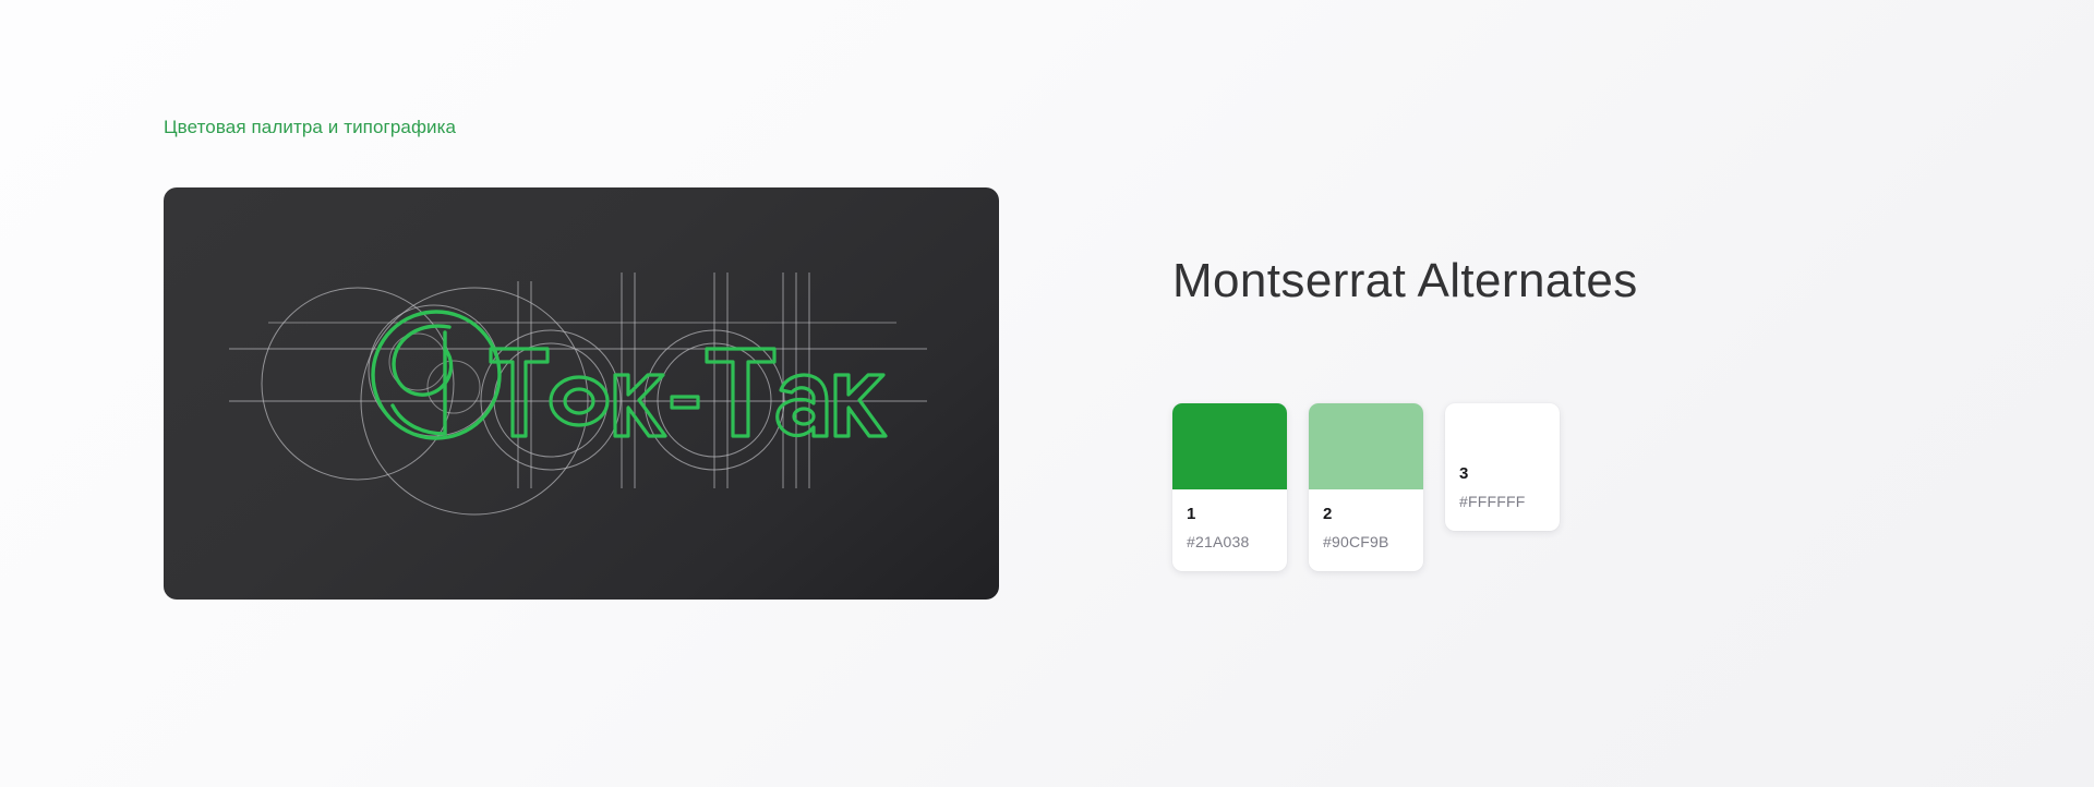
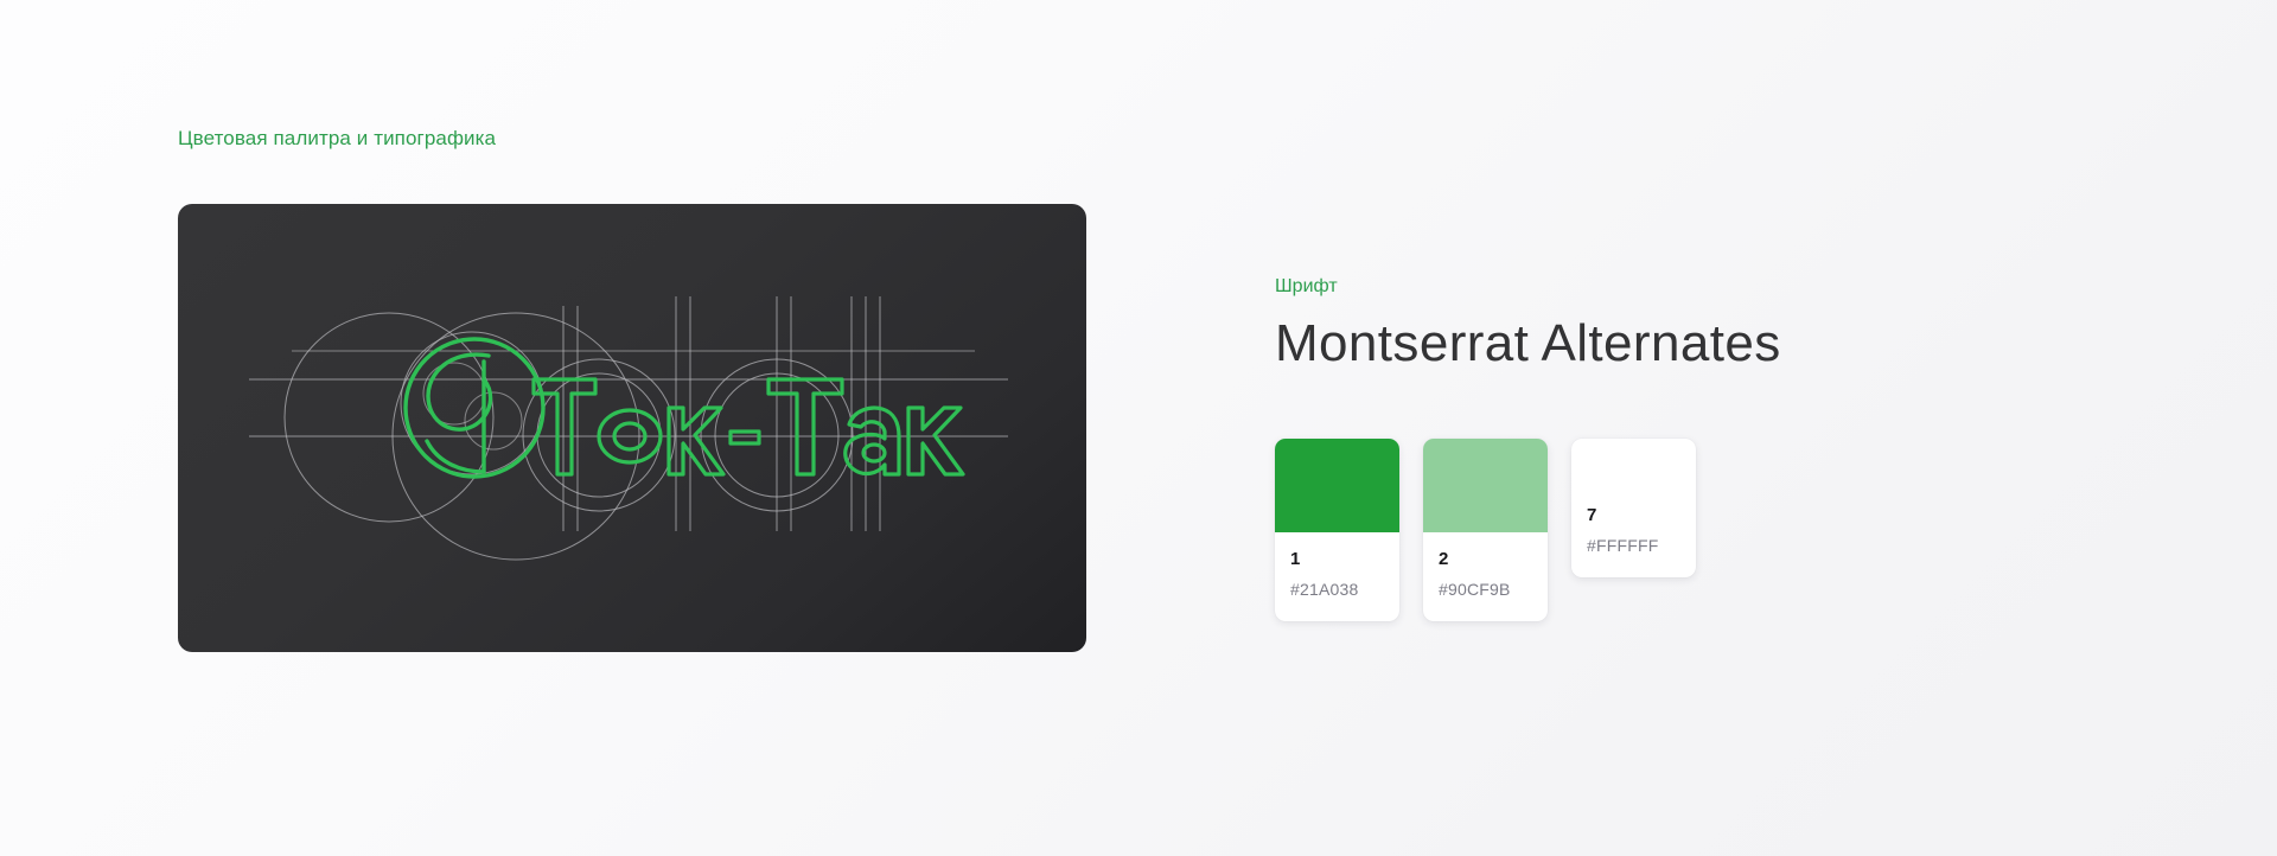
  Цветовая палитра и типографика
+ Шрифт
  Montserrat Alternates
  1
  #21A038
  2
  #90CF9B
- 3
+ 7
  #FFFFFF
